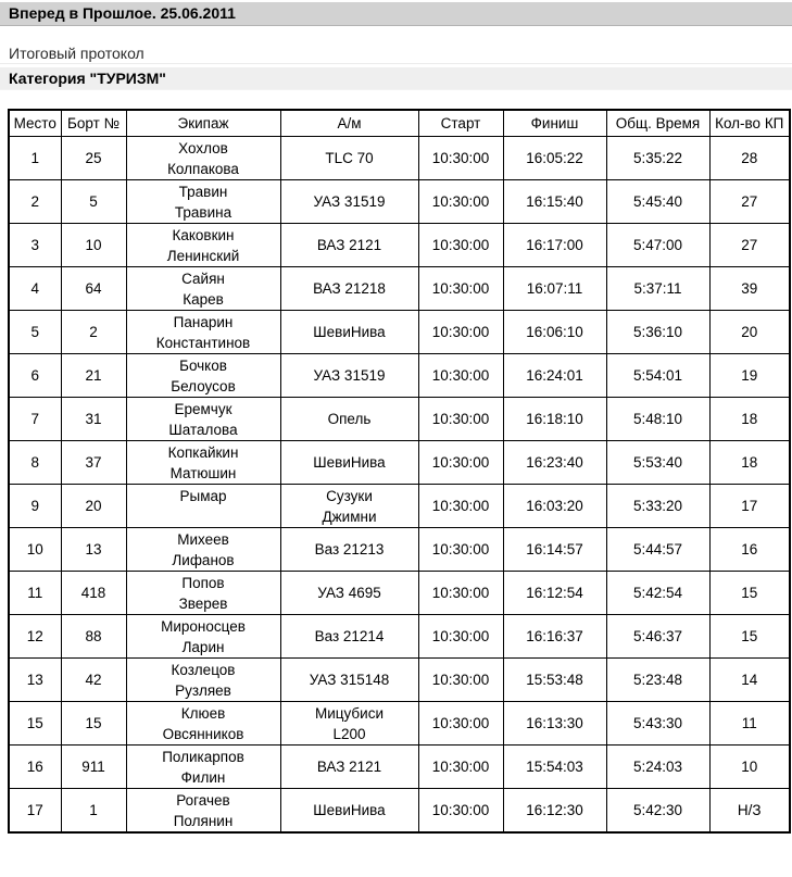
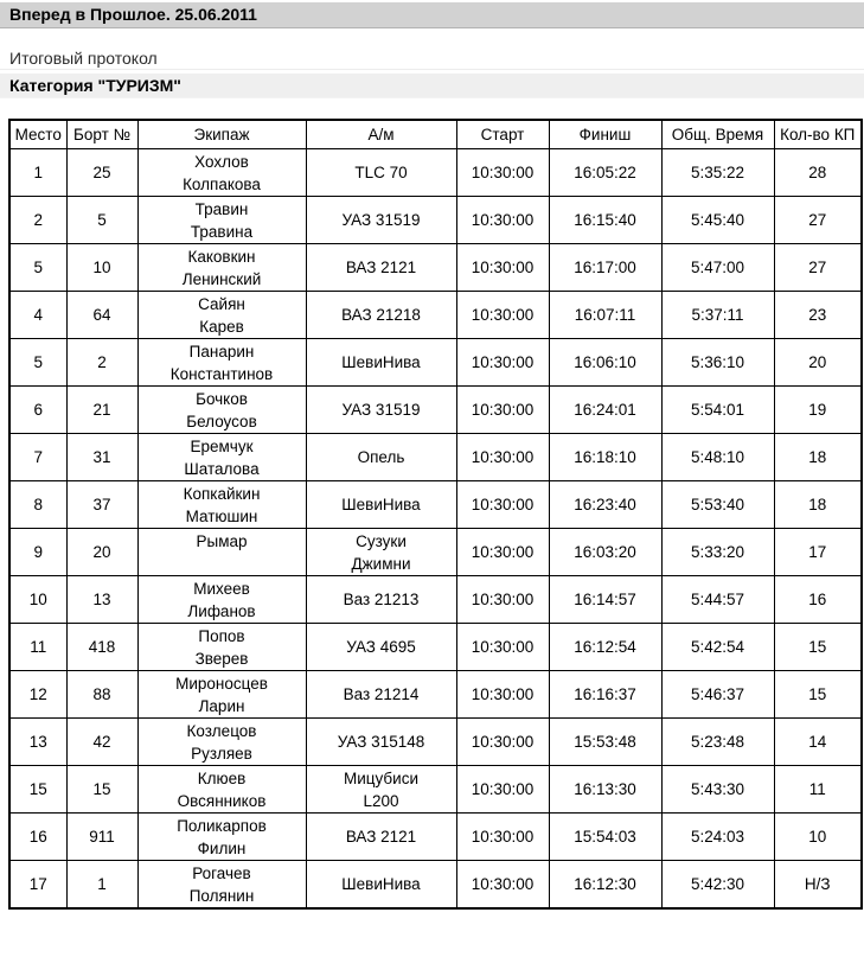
  Вперед в Прошлое. 25.06.2011
  Итоговый протокол
  Категория "ТУРИЗМ"
  Место	Борт №	Экипаж	А/м	Старт	Финиш	Общ. Время	Кол-во КП
  1	25	ХохловКолпакова	TLC 70	10:30:00	16:05:22	5:35:22	28
  2	5	ТравинТравина	УАЗ 31519	10:30:00	16:15:40	5:45:40	27
- 3	10	КаковкинЛенинский	ВАЗ 2121	10:30:00	16:17:00	5:47:00	27
+ 5	10	КаковкинЛенинский	ВАЗ 2121	10:30:00	16:17:00	5:47:00	27
- 4	64	СайянКарев	ВАЗ 21218	10:30:00	16:07:11	5:37:11	39
+ 4	64	СайянКарев	ВАЗ 21218	10:30:00	16:07:11	5:37:11	23
  5	2	ПанаринКонстантинов	ШевиНива	10:30:00	16:06:10	5:36:10	20
  6	21	БочковБелоусов	УАЗ 31519	10:30:00	16:24:01	5:54:01	19
  7	31	ЕремчукШаталова	Опель	10:30:00	16:18:10	5:48:10	18
  8	37	КопкайкинМатюшин	ШевиНива	10:30:00	16:23:40	5:53:40	18
  9	20	Рымар	СузукиДжимни	10:30:00	16:03:20	5:33:20	17
  10	13	МихеевЛифанов	Ваз 21213	10:30:00	16:14:57	5:44:57	16
  11	418	ПоповЗверев	УАЗ 4695	10:30:00	16:12:54	5:42:54	15
  12	88	МироносцевЛарин	Ваз 21214	10:30:00	16:16:37	5:46:37	15
  13	42	КозлецовРузляев	УАЗ 315148	10:30:00	15:53:48	5:23:48	14
  15	15	КлюевОвсянников	МицубисиL200	10:30:00	16:13:30	5:43:30	11
  16	911	ПоликарповФилин	ВАЗ 2121	10:30:00	15:54:03	5:24:03	10
  17	1	РогачевПолянин	ШевиНива	10:30:00	16:12:30	5:42:30	Н/З
